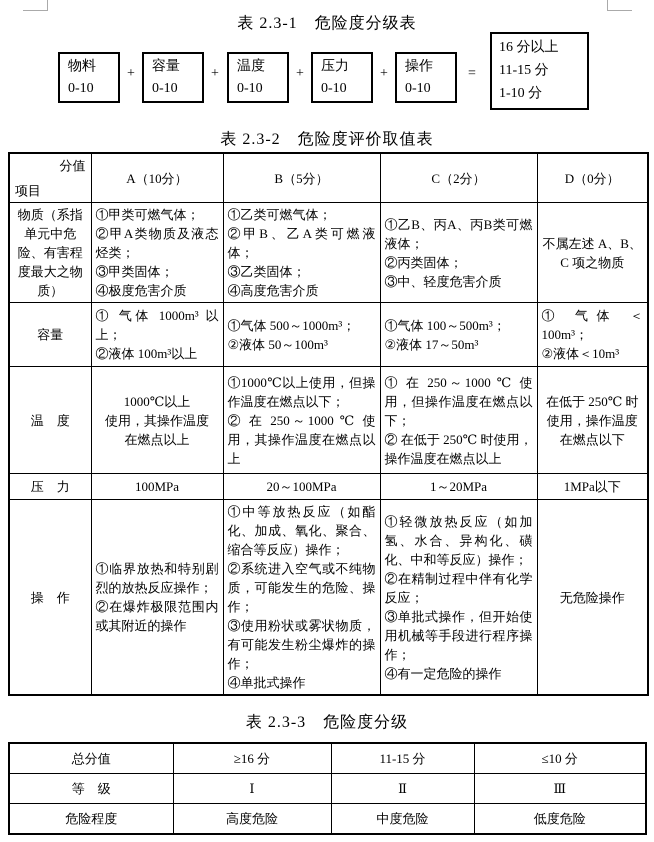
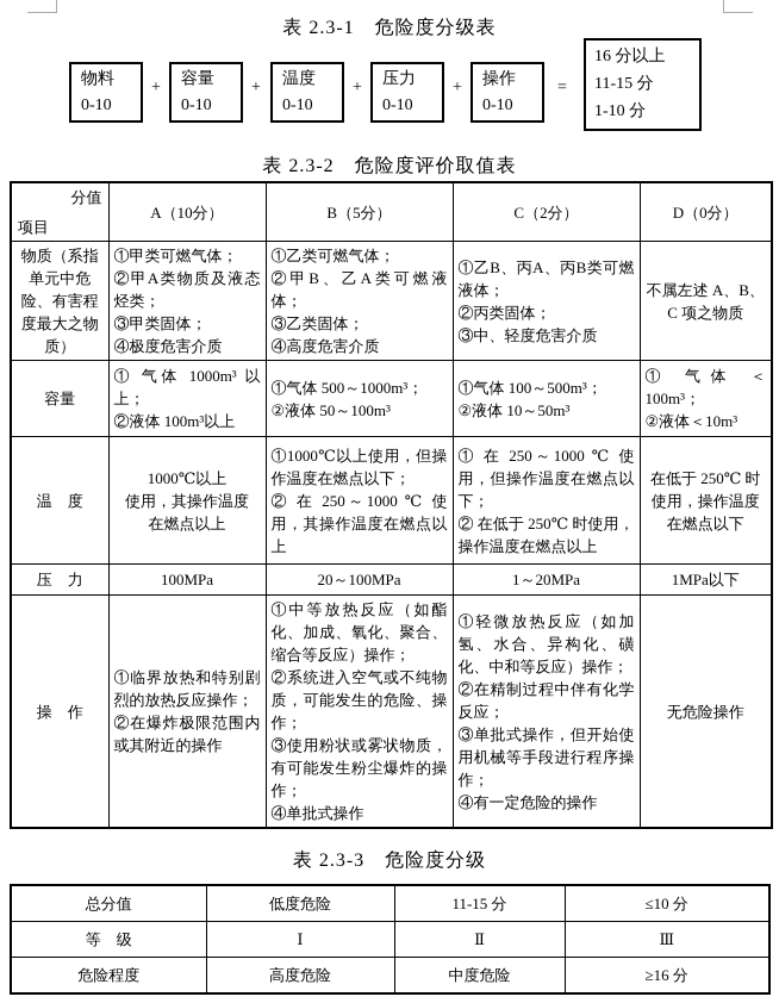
  表 2.3-1 危险度分级表
  物料
  0-10
  +
  容量
  0-10
  +
  温度
  0-10
  +
  压力
  0-10
  +
  操作
  0-10
  =
  16 分以上
  11-15 分
  1-10 分
  表 2.3-2 危险度评价取值表
  分值 项目	A（10分）	B（5分）	C（2分）	D（0分）
  物质（系指单元中危险、有害程度最大之物质）	①甲类可燃气体； ②甲A类物质及液态烃类； ③甲类固体； ④极度危害介质	①乙类可燃气体； ②甲B、乙A类可燃液体； ③乙类固体； ④高度危害介质	①乙B、丙A、丙B类可燃液体； ②丙类固体； ③中、轻度危害介质	不属左述 A、B、C 项之物质
- 容量	① 气体 1000m³ 以上； ②液体 100m³以上	①气体 500～1000m³； ②液体 50～100m³	①气体 100～500m³； ②液体 17～50m³	① 气体 ＜100m³； ②液体＜10m³
+ 容量	① 气体 1000m³ 以上； ②液体 100m³以上	①气体 500～1000m³； ②液体 50～100m³	①气体 100～500m³； ②液体 10～50m³	① 气体 ＜100m³； ②液体＜10m³
  温 度	1000℃以上 使用，其操作温度 在燃点以上	①1000℃以上使用，但操作温度在燃点以下； ② 在 250～1000 ℃ 使用，其操作温度在燃点以上	① 在 250～1000 ℃ 使用，但操作温度在燃点以下； ② 在低于 250℃ 时使用，操作温度在燃点以上	在低于 250℃ 时使用，操作温度在燃点以下
  压 力	100MPa	20～100MPa	1～20MPa	1MPa以下
  操 作	①临界放热和特别剧烈的放热反应操作； ②在爆炸极限范围内或其附近的操作	①中等放热反应（如酯化、加成、氧化、聚合、缩合等反应）操作； ②系统进入空气或不纯物质，可能发生的危险、操作； ③使用粉状或雾状物质，有可能发生粉尘爆炸的操作； ④单批式操作	①轻微放热反应（如加氢、水合、异构化、磺化、中和等反应）操作； ②在精制过程中伴有化学反应； ③单批式操作，但开始使用机械等手段进行程序操作； ④有一定危险的操作	无危险操作
  表 2.3-3 危险度分级
- 总分值	≥16 分	11-15 分	≤10 分
+ 总分值	低度危险	11-15 分	≤10 分
  等 级	Ⅰ	Ⅱ	Ⅲ
- 危险程度	高度危险	中度危险	低度危险
+ 危险程度	高度危险	中度危险	≥16 分
